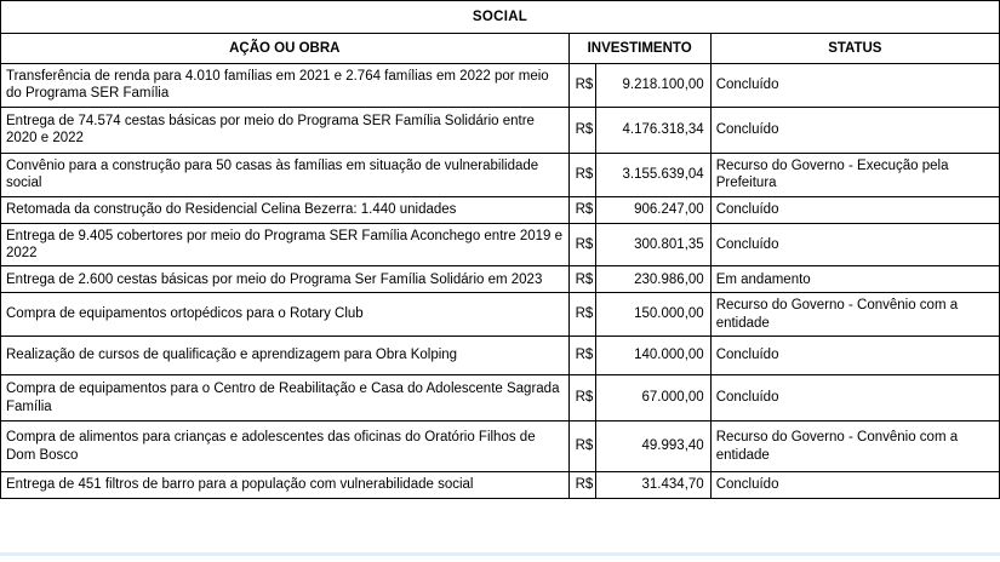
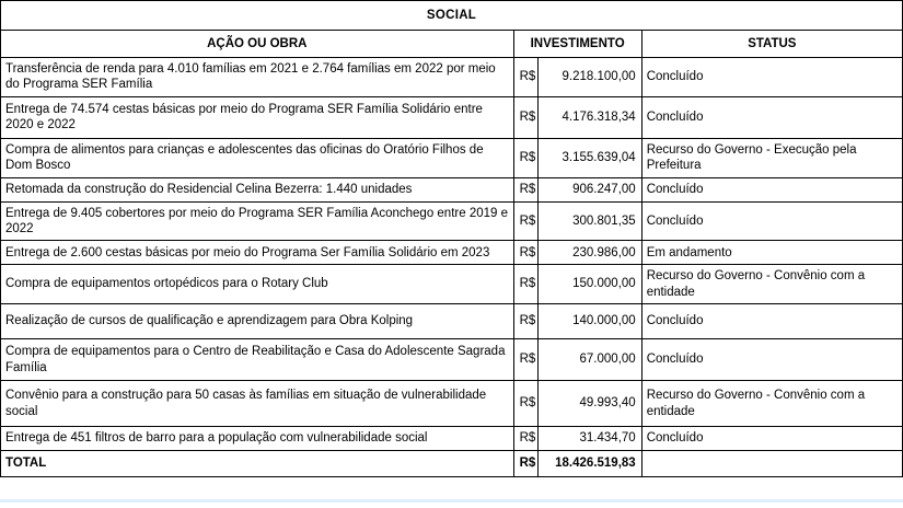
  SOCIAL
  AÇÃO OU OBRA	INVESTIMENTO	STATUS
  Transferência de renda para 4.010 famílias em 2021 e 2.764 famílias em 2022 por meio do Programa SER Família	R$	9.218.100,00	Concluído
  Entrega de 74.574 cestas básicas por meio do Programa SER Família Solidário entre 2020 e 2022	R$	4.176.318,34	Concluído
- Convênio para a construção para 50 casas às famílias em situação de vulnerabilidade social	R$	3.155.639,04	Recurso do Governo - Execução pela Prefeitura
+ Compra de alimentos para crianças e adolescentes das oficinas do Oratório Filhos de Dom Bosco	R$	3.155.639,04	Recurso do Governo - Execução pela Prefeitura
  Retomada da construção do Residencial Celina Bezerra: 1.440 unidades	R$	906.247,00	Concluído
  Entrega de 9.405 cobertores por meio do Programa SER Família Aconchego entre 2019 e 2022	R$	300.801,35	Concluído
  Entrega de 2.600 cestas básicas por meio do Programa Ser Família Solidário em 2023	R$	230.986,00	Em andamento
  Compra de equipamentos ortopédicos para o Rotary Club	R$	150.000,00	Recurso do Governo - Convênio com a entidade
  Realização de cursos de qualificação e aprendizagem para Obra Kolping	R$	140.000,00	Concluído
  Compra de equipamentos para o Centro de Reabilitação e Casa do Adolescente Sagrada Família	R$	67.000,00	Concluído
- Compra de alimentos para crianças e adolescentes das oficinas do Oratório Filhos de Dom Bosco	R$	49.993,40	Recurso do Governo - Convênio com a entidade
+ Convênio para a construção para 50 casas às famílias em situação de vulnerabilidade social	R$	49.993,40	Recurso do Governo - Convênio com a entidade
  Entrega de 451 filtros de barro para a população com vulnerabilidade social	R$	31.434,70	Concluído
+ TOTAL	R$	18.426.519,83
